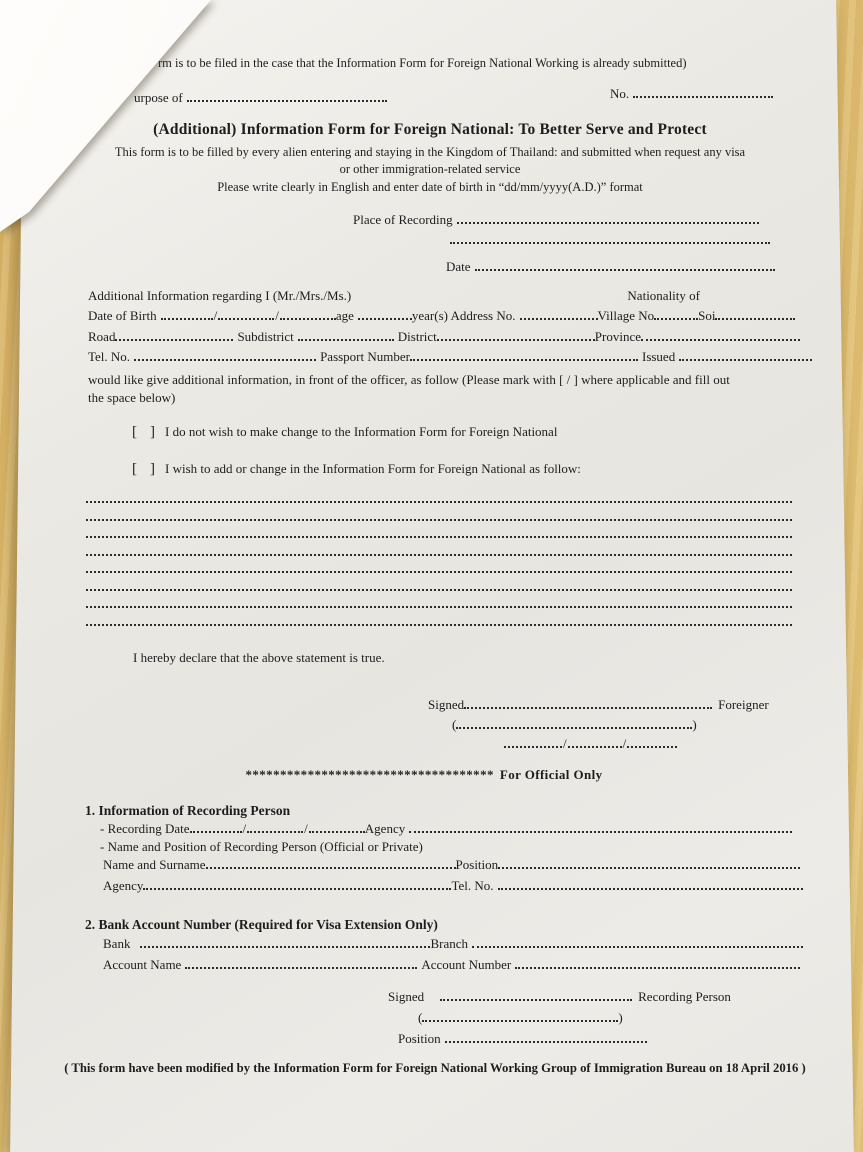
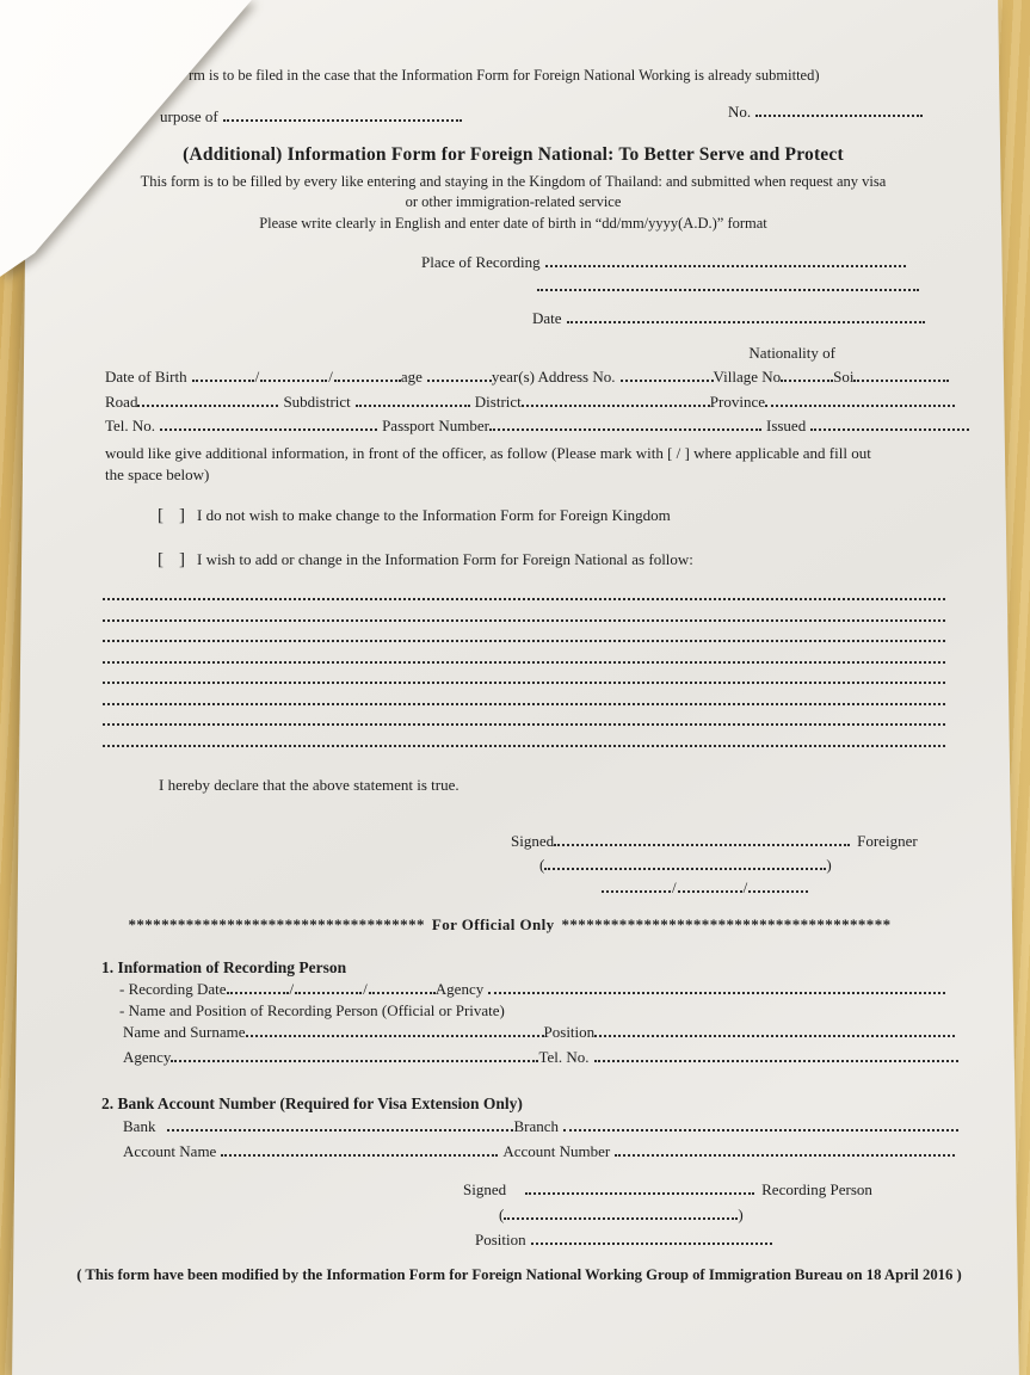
  rm is to be filed in the case that the Information Form for Foreign National Working is already submitted)
  urpose of
  No.
  (Additional) Information Form for Foreign National: To Better Serve and Protect
- This form is to be filled by every alien entering and staying in the Kingdom of Thailand: and submitted when request any visa
+ This form is to be filled by every like entering and staying in the Kingdom of Thailand: and submitted when request any visa
  or other immigration-related service
  Please write clearly in English and enter date of birth in “dd/mm/yyyy(A.D.)” format
  Place of Recording
  Date
- Additional Information regarding I (Mr./Mrs./Ms.)
  Nationality of
  Date of Birth
  /
  /
  age
  year(s) Address No.
  Village No
  Soi
  Road
  Subdistrict
  District
  Province
  Tel. No.
  Passport Number
  Issued
  would like give additional information, in front of the officer, as follow (Please mark with [ / ] where applicable and fill out
  the space below)
  [
  ]
- I do not wish to make change to the Information Form for Foreign National
+ I do not wish to make change to the Information Form for Foreign Kingdom
  [
  ]
  I wish to add or change in the Information Form for Foreign National as follow:
  I hereby declare that the above statement is true.
  Signed
  Foreigner
  (
  )
  /
  /
  ************************************
  For Official Only
+ ****************************************
  1. Information of Recording Person
  - Recording Date
  /
  /
  Agency
  - Name and Position of Recording Person (Official or Private)
  Name and Surname
  Position
  Agency
  Tel. No.
  2. Bank Account Number (Required for Visa Extension Only)
  Bank
  Branch
  Account Name
  Account Number
  Signed
  Recording Person
  (
  )
  Position
  ( This form have been modified by the Information Form for Foreign National Working Group of Immigration Bureau on 18 April 2016 )
